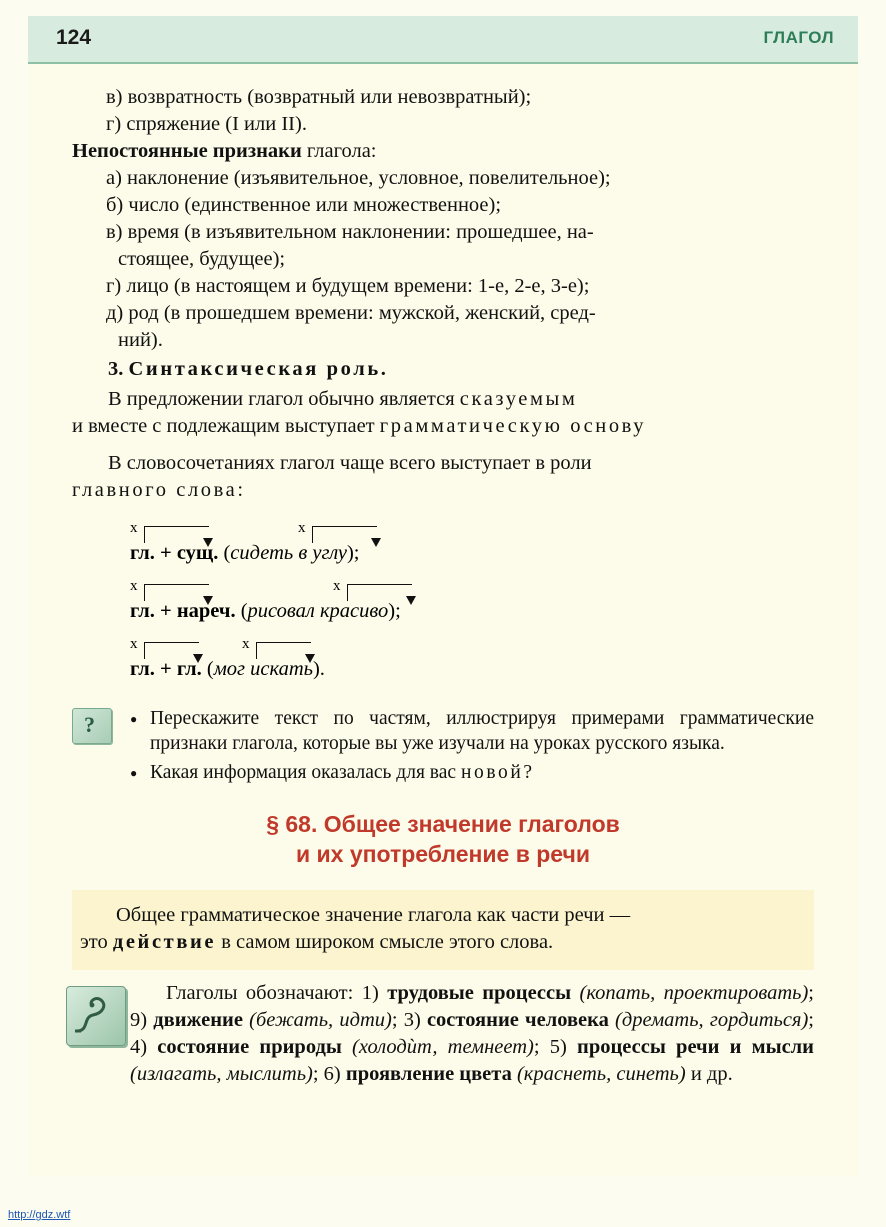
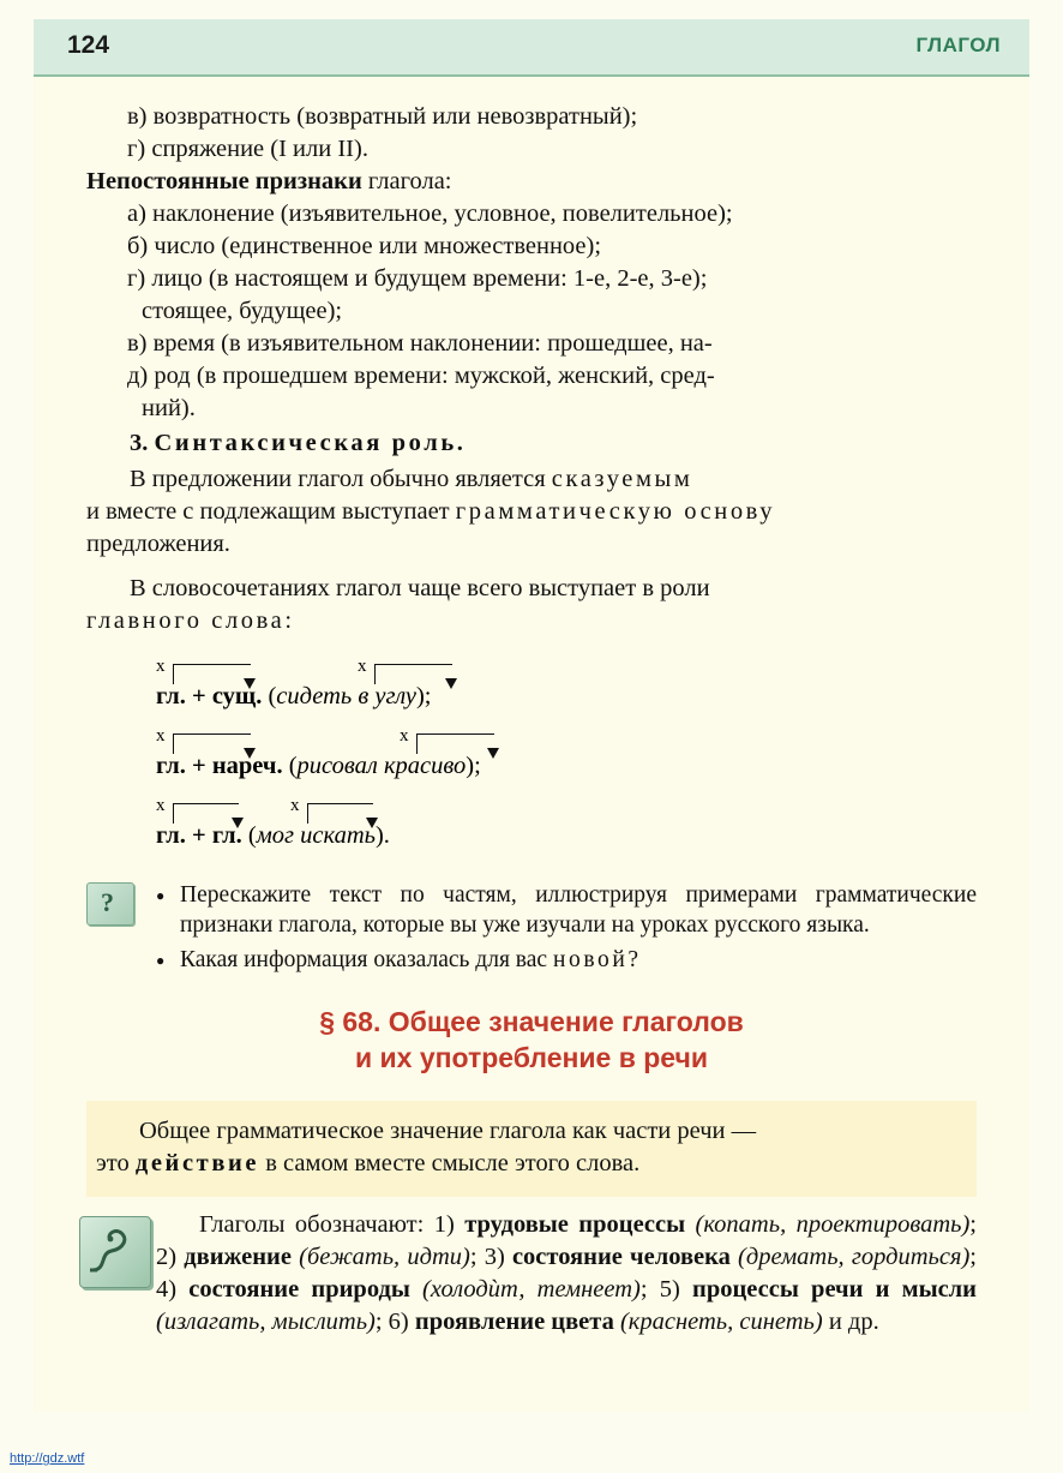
  124
  ГЛАГОЛ
  в) возвратность (возвратный или невозвратный);
  г) спряжение (I или II).
  Непостоянные признаки глагола:
  а) наклонение (изъявительное, условное, повелительное);
  б) число (единственное или множественное);
- в) время (в изъявительном наклонении: прошедшее, на-
+ г) лицо (в настоящем и будущем времени: 1-е, 2-е, 3-е);
  стоящее, будущее);
- г) лицо (в настоящем и будущем времени: 1-е, 2-е, 3-е);
+ в) время (в изъявительном наклонении: прошедшее, на-
  д) род (в прошедшем времени: мужской, женский, сред-
  ний).
  3. Синтаксическая роль.
  В предложении глагол обычно является сказуемым
  и вместе с подлежащим выступает грамматическую основу
+ предложения.
  В словосочетаниях глагол чаще всего выступает в роли
  главного слова:
  х
  х
  гл. + сущ. (сидеть в углу);
  х
  х
  гл. + нареч. (рисовал красиво);
  х
  х
  гл. + гл. (мог искать).
  ?
  Перескажите текст по частям, иллюстрируя примерами грамматические признаки глагола, которые вы уже изучали на уроках русского языка.
  Какая информация оказалась для вас новой?
  § 68. Общее значение глаголов
  и их употребление в речи
  Общее грамматическое значение глагола как части речи —
- это действие в самом широком смысле этого слова.
+ это действие в самом вместе смысле этого слова.
- Глаголы обозначают: 1) трудовые процессы (копать, проектировать); 9) движение (бежать, идти); 3) состояние человека (дремать, гордиться); 4) состояние природы (холодѝт, темнеет); 5) процессы речи и мысли (излагать, мыслить); 6) проявление цвета (краснеть, синеть) и др.
+ Глаголы обозначают: 1) трудовые процессы (копать, проектировать); 2) движение (бежать, идти); 3) состояние человека (дремать, гордиться); 4) состояние природы (холодѝт, темнеет); 5) процессы речи и мысли (излагать, мыслить); 6) проявление цвета (краснеть, синеть) и др.
  http://gdz.wtf
